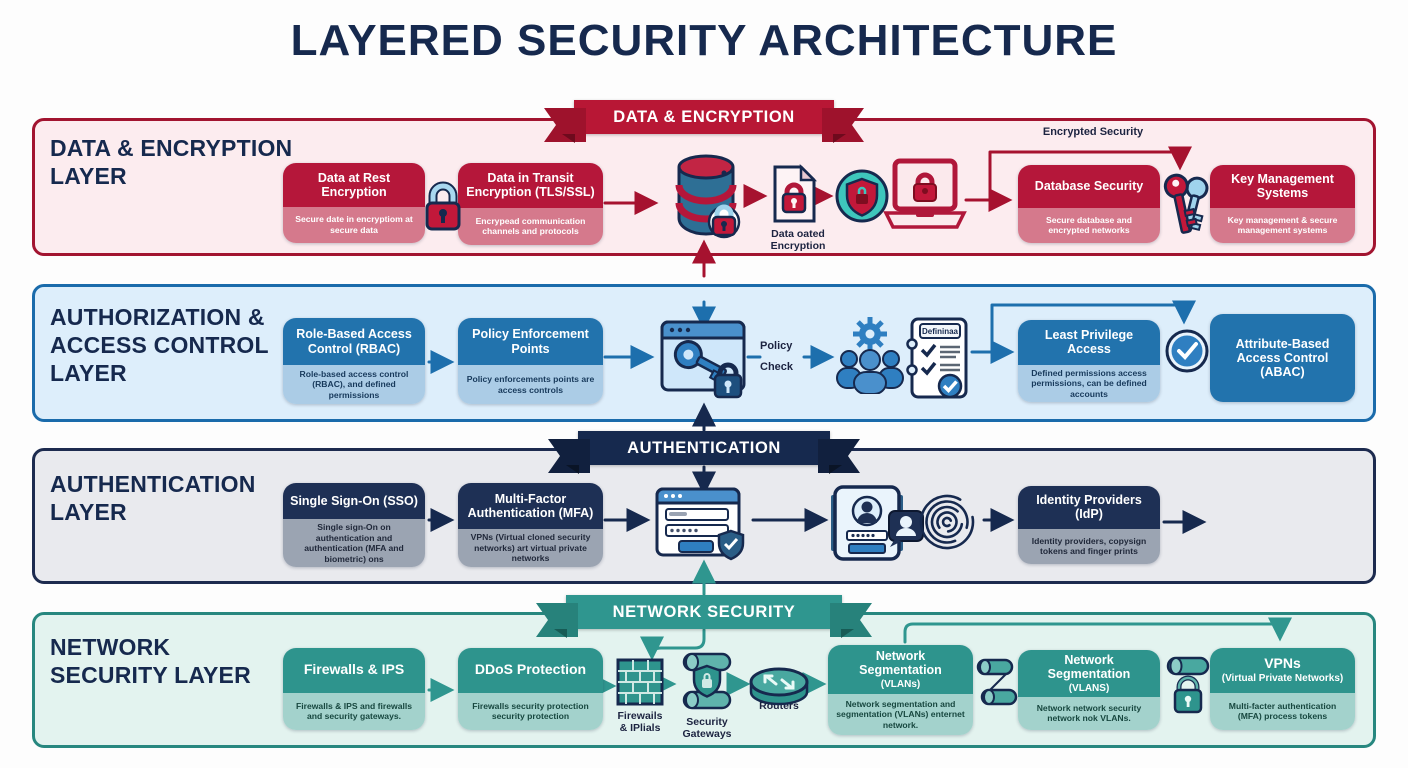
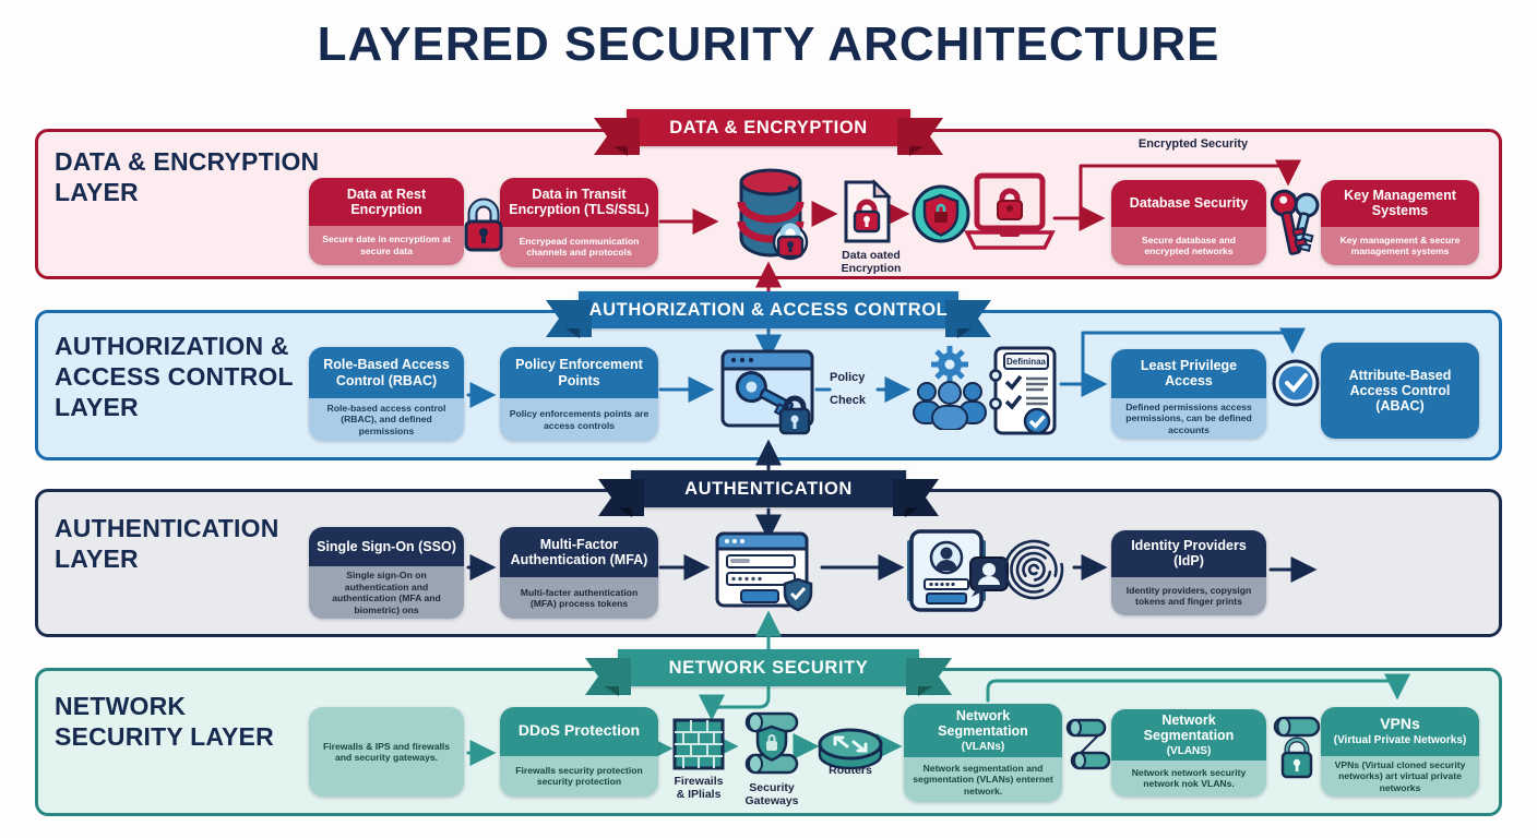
  LAYERED SECURITY ARCHITECTURE
  DATA & ENCRYPTION
  DATA & ENCRYPTION
  LAYER
  Data at Rest Encryption
  Secure date in encryptiom at secure data
  Data in Transit Encryption (TLS/SSL)
  Encrypead communication channels and protocols
  Database Security
  Secure database and encrypted networks
  Key Management Systems
  Key management & secure management systems
  Data oated Encryption
  Encrypted Security
+ AUTHORIZATION & ACCESS CONTROL
  AUTHORIZATION &
  ACCESS CONTROL
  LAYER
  Role-Based Access Control (RBAC)
  Role-based access control (RBAC), and defined permissions
  Policy Enforcement Points
  Policy enforcements points are access controls
  Least Privilege Access
  Defined permissions access permissions, can be defined accounts
  Attribute-Based Access Control (ABAC)
  Policy
  Check
  Defininaa
  AUTHENTICATION
  AUTHENTICATION
  LAYER
  Single Sign-On (SSO)
  Single sign-On on authentication and authentication (MFA and biometric) ons
  Multi-Factor Authentication (MFA)
- VPNs (Virtual cloned security networks) art virtual private networks
+ Multi-facter authentication (MFA) process tokens
  Identity Providers (IdP)
  Identity providers, copysign tokens and finger prints
  NETWORK SECURITY
  NETWORK
  SECURITY LAYER
- Firewalls & IPS
  Firewalls & IPS and firewalls and security gateways.
  DDoS Protection
  Firewalls security protection security protection
  Network Segmentation
  (VLANs)
  Network segmentation and segmentation (VLANs) enternet network.
  Network Segmentation
  (VLANS)
  Network network security network nok VLANs.
  VPNs
  (Virtual Private Networks)
- Multi-facter authentication (MFA) process tokens
+ VPNs (Virtual cloned security networks) art virtual private networks
  Firewails
  & IPlials
  Security Gateways
  Routers
